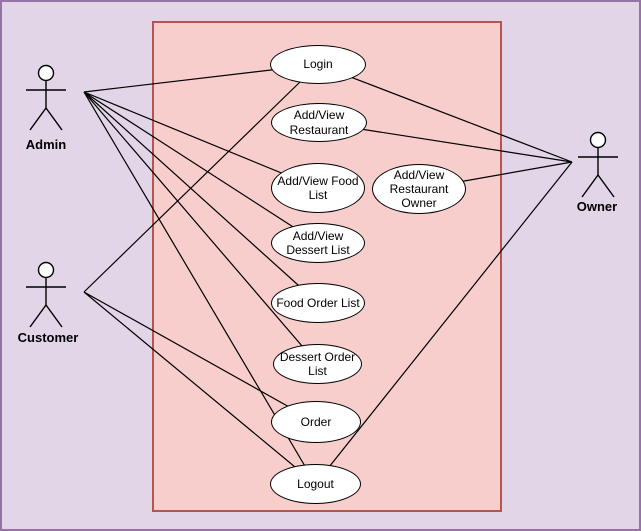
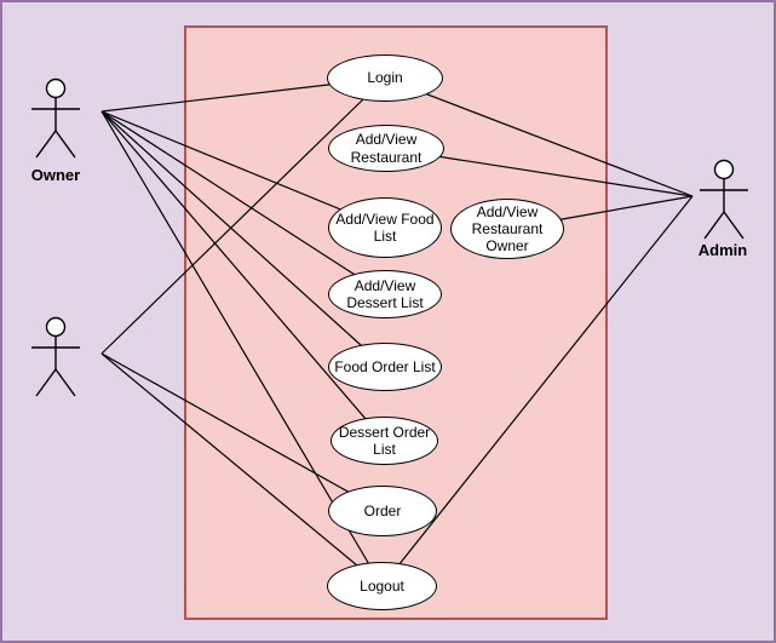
- Admin
+ Owner
- Customer
- Owner
+ Admin
  Login
  Add/View Restaurant
  Add/View Food List
  Add/View Restaurant Owner
  Add/View Dessert List
  Food Order List
  Dessert Order List
  Order
  Logout
